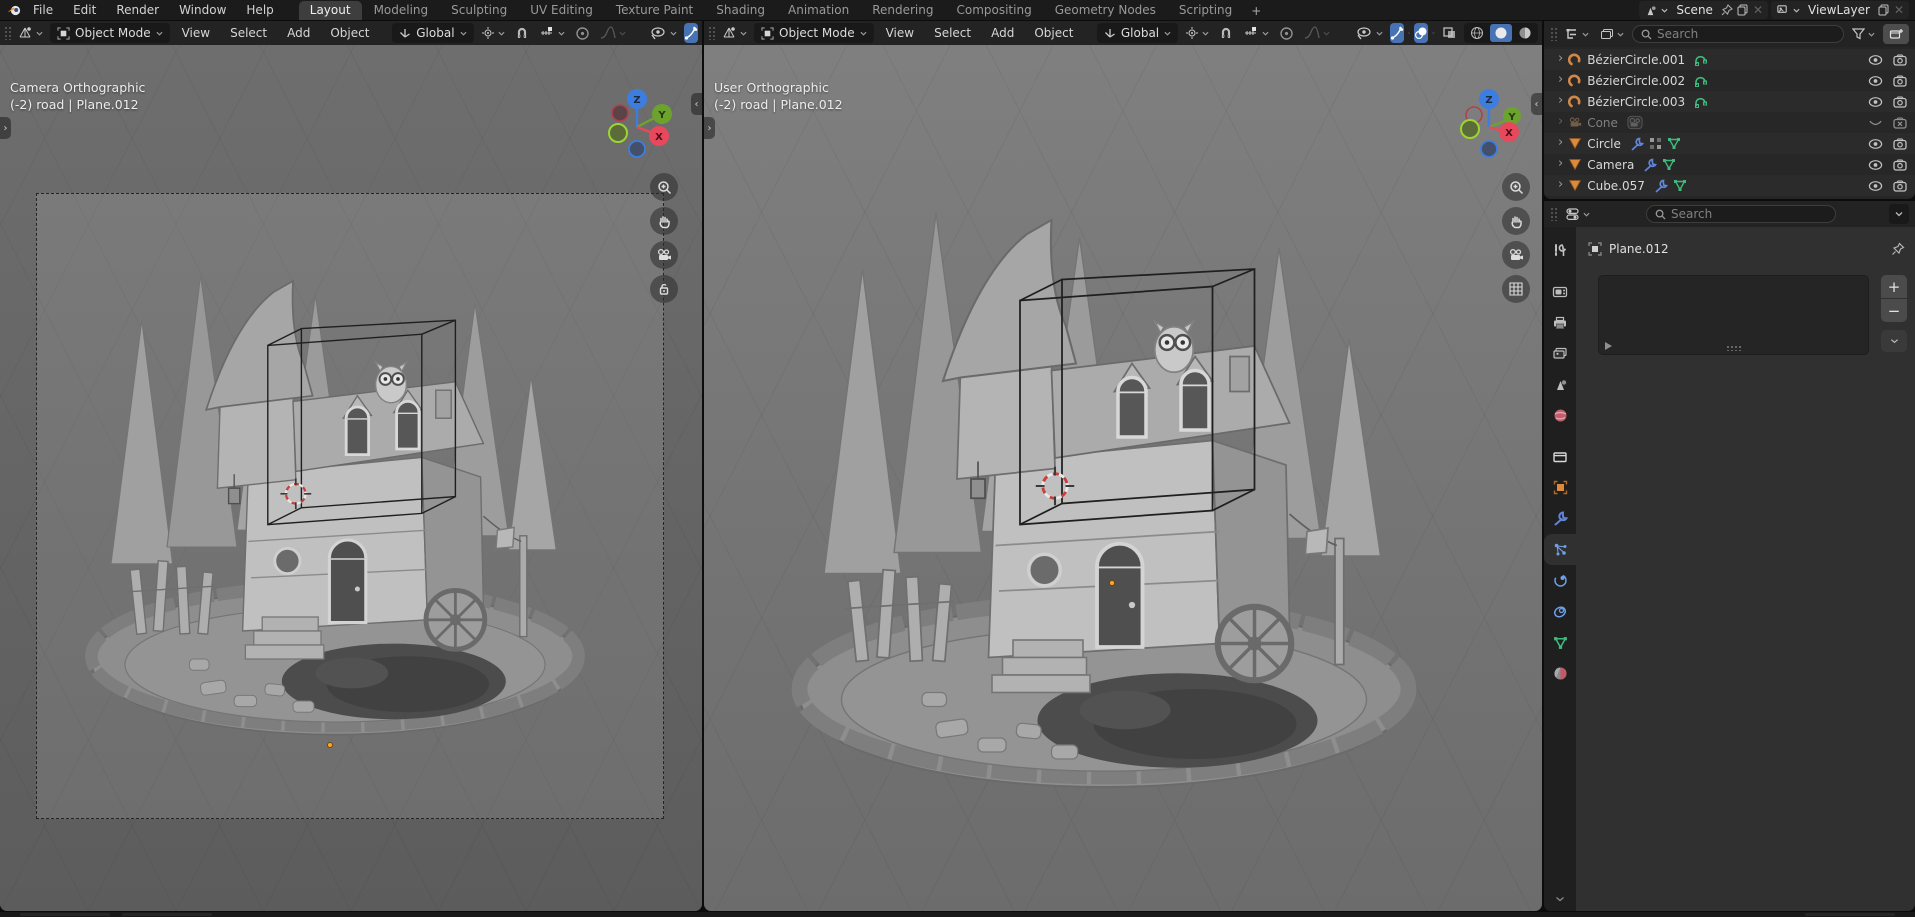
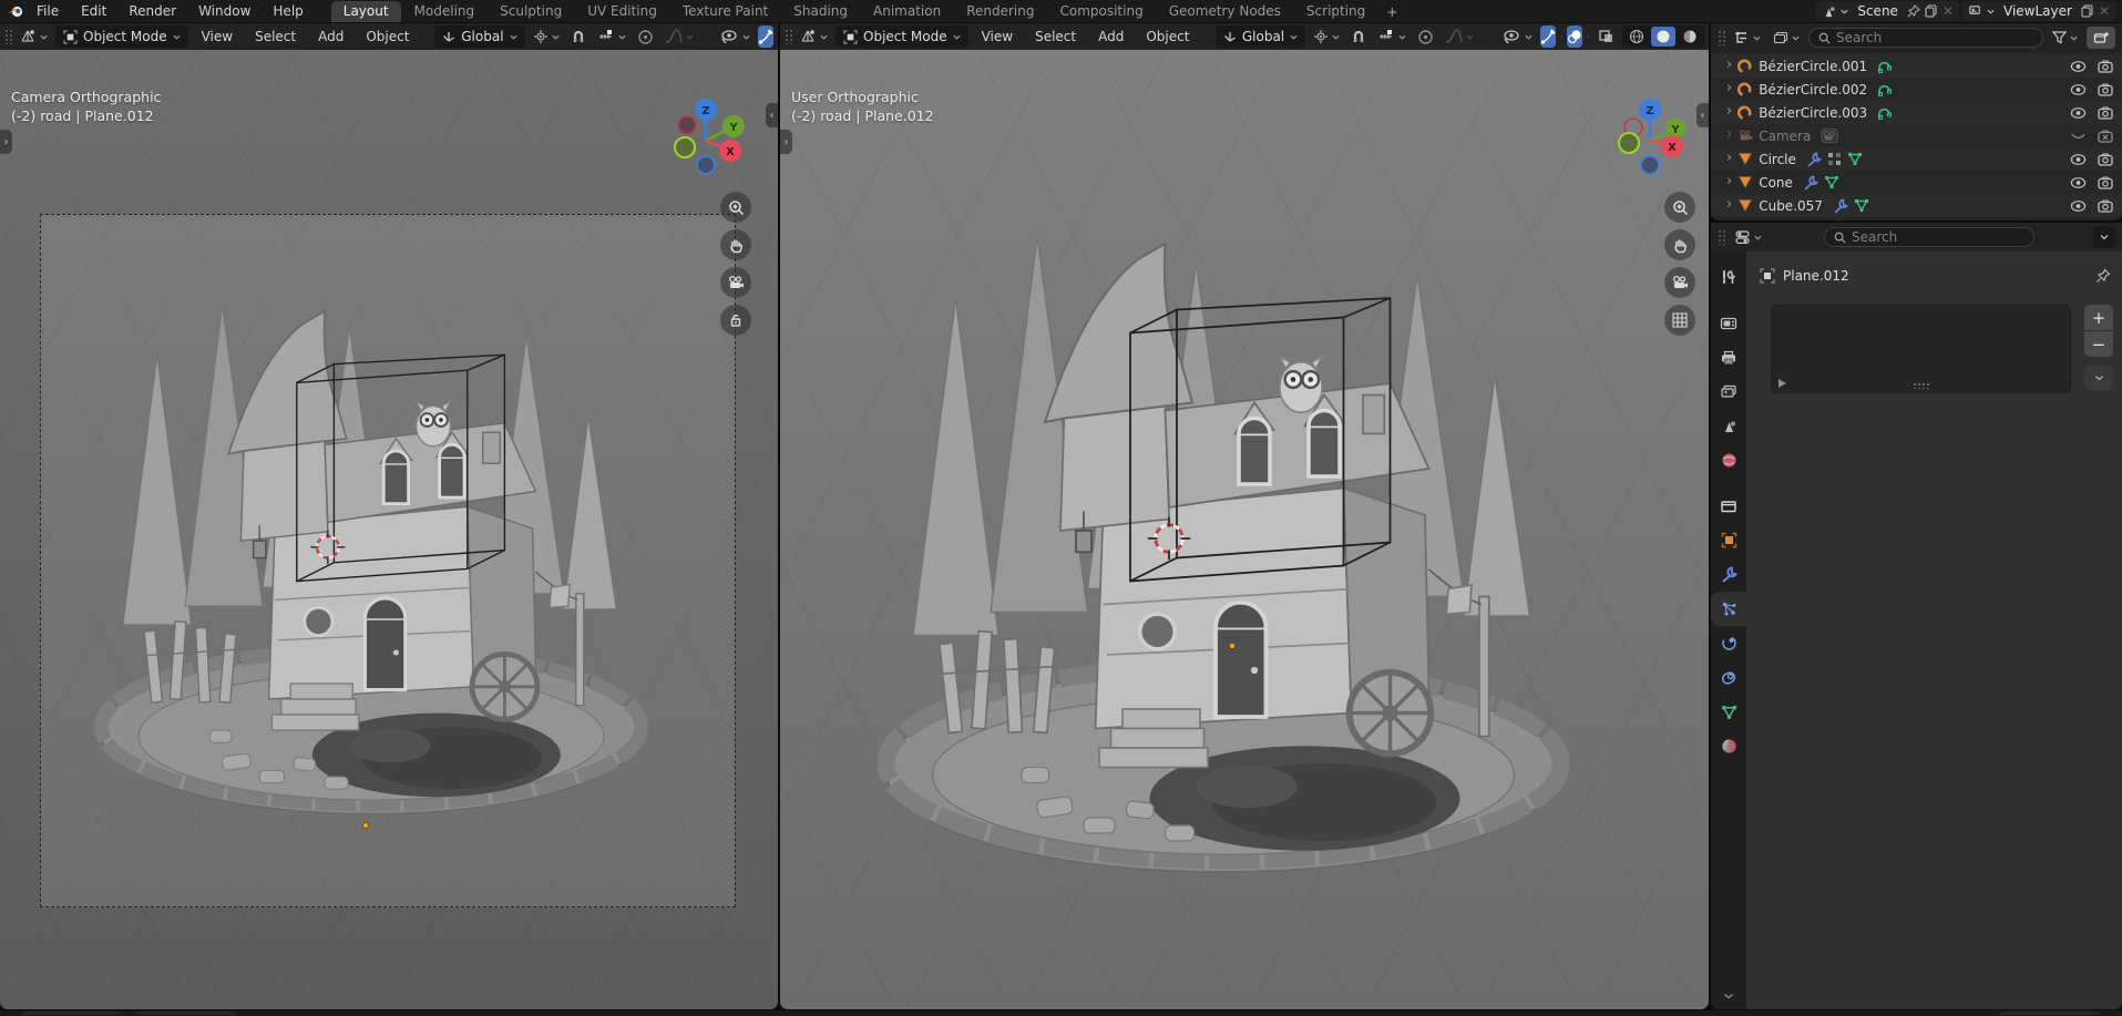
  File
  Edit
  Render
  Window
  Help
  Layout
  Modeling
  Sculpting
  UV Editing
  Texture Paint
  Shading
  Animation
  Rendering
  Compositing
  Geometry Nodes
  Scripting
  +
  Scene
  ✕
  ViewLayer
  ✕
  Object Mode
  View
  Select
  Add
  Object
  Global
  Camera Orthographic
  (-2) road | Plane.012
  ›
  ‹
  Z
  Y
  X
  Object Mode
  View
  Select
  Add
  Object
  Global
  User Orthographic
  (-2) road | Plane.012
  ›
  ‹
  Z
  Y
  X
  Search
  ›
  BézierCircle.001
  ›
  BézierCircle.002
  ›
  BézierCircle.003
  ›
- Cone
+ Camera
  ›
  Circle
  ›
- Camera
+ Cone
  ›
  Cube.057
  Search
  Plane.012
  +
  −
